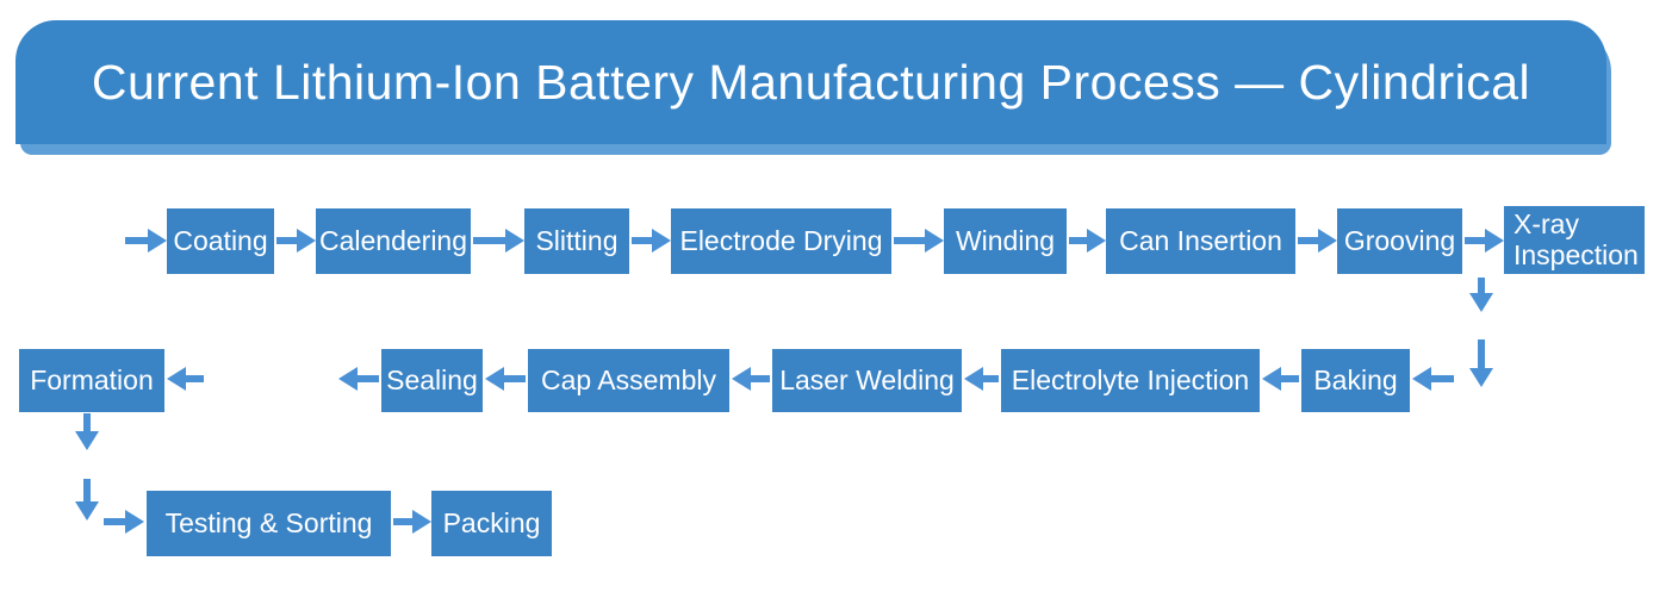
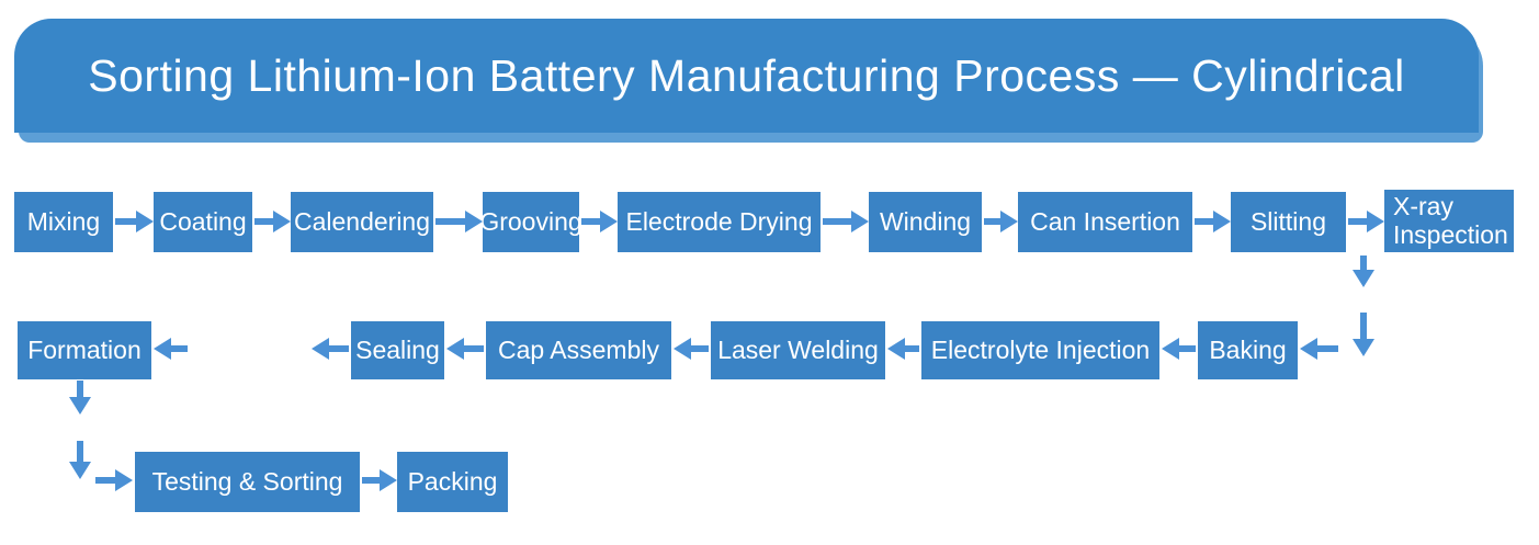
- Current Lithium-Ion Battery Manufacturing Process — Cylindrical
+ Sorting Lithium-Ion Battery Manufacturing Process — Cylindrical
+ Mixing
  Coating
  Calendering
- Slitting
+ Grooving
  Electrode Drying
  Winding
  Can Insertion
- Grooving
+ Slitting
  X-ray Inspection
  Formation
  Sealing
  Cap Assembly
  Laser Welding
  Electrolyte Injection
  Baking
  Testing & Sorting
  Packing
